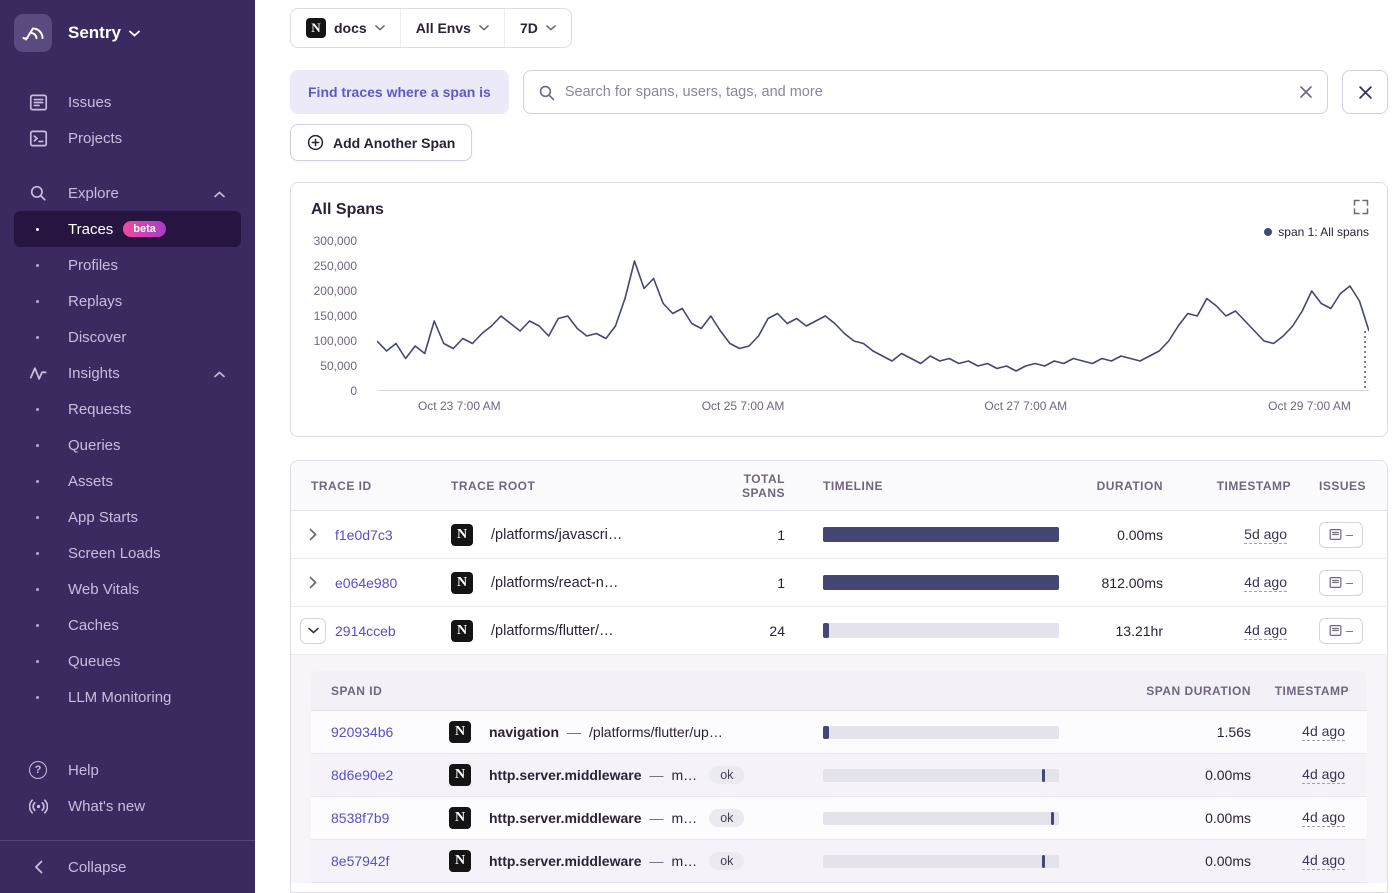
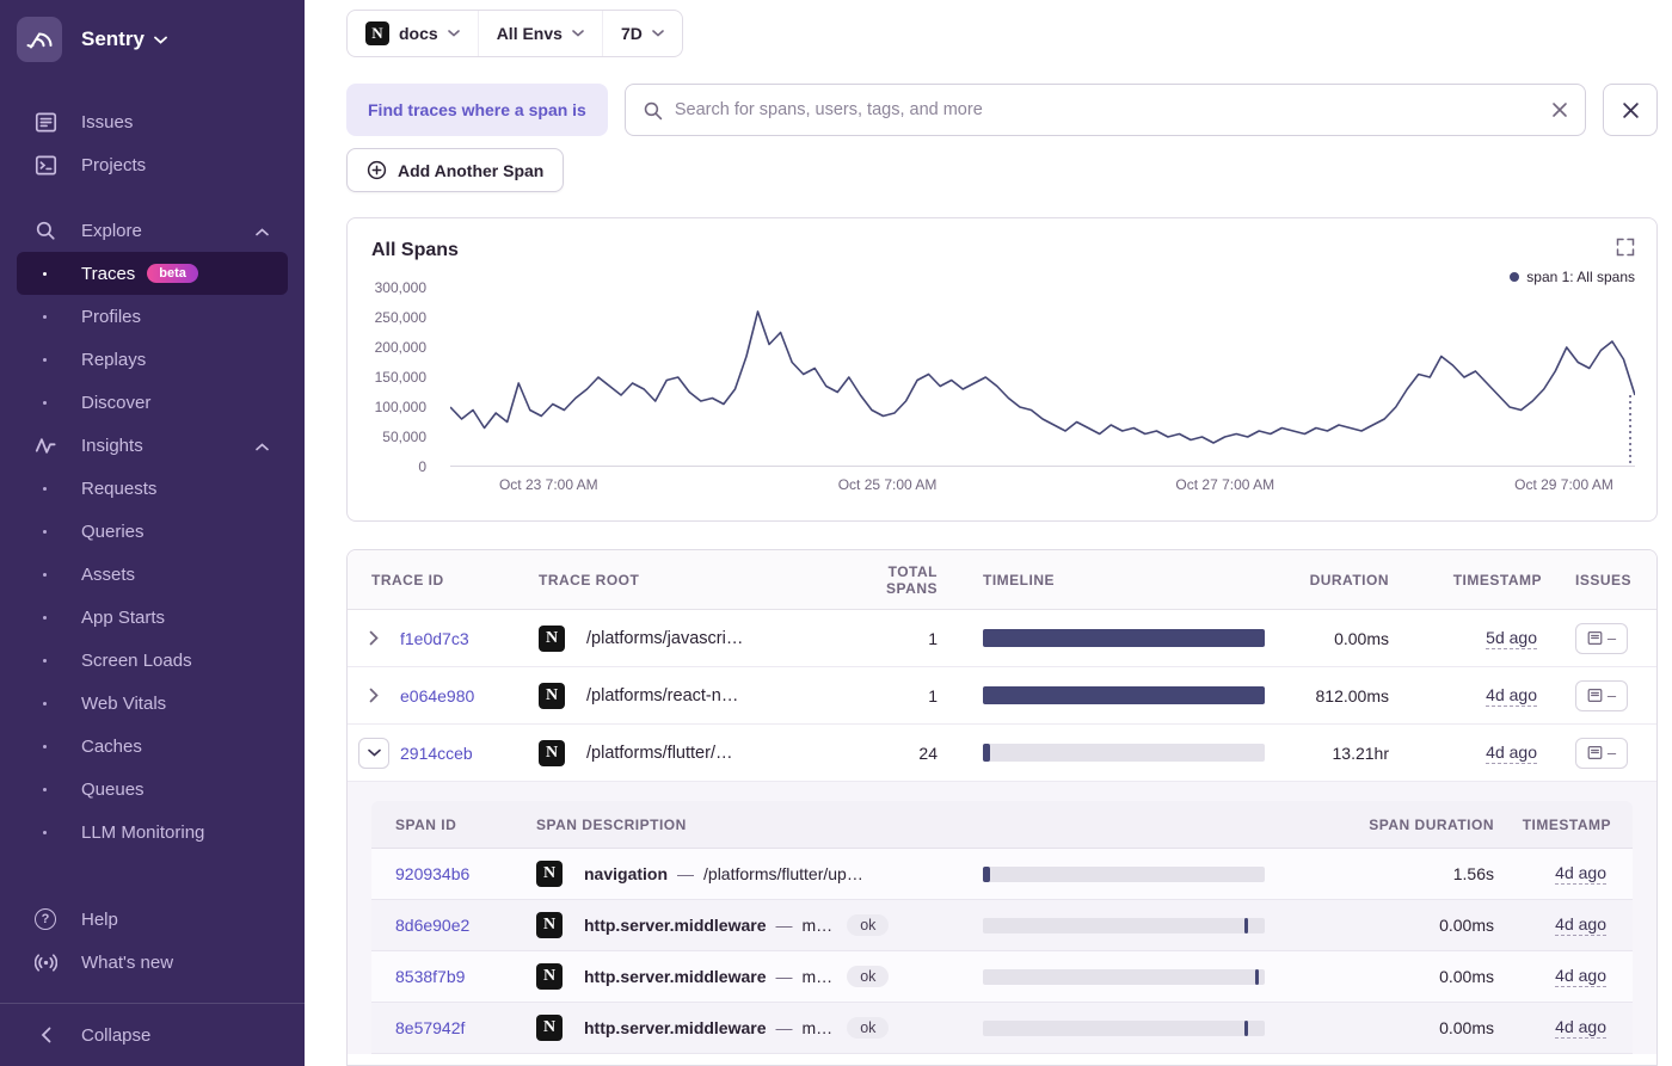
  Sentry
  Issues
  Projects
  Explore
  Traces
  beta
  Profiles
  Replays
  Discover
  Insights
  Requests
  Queries
  Assets
  App Starts
  Screen Loads
  Web Vitals
  Caches
  Queues
  LLM Monitoring
  ?
  Help
  What's new
  Collapse
  N
  docs
  All Envs
  7D
  Find traces where a span is
  Search for spans, users, tags, and more
  Add Another Span
  All Spans
  span 1: All spans
  300,000
  250,000
  200,000
  150,000
  100,000
  50,000
  0
  Oct 23 7:00 AM
  Oct 25 7:00 AM
  Oct 27 7:00 AM
  Oct 29 7:00 AM
  TRACE ID
  TRACE ROOT
  TOTAL SPANS
  TIMELINE
  DURATION
  TIMESTAMP
  ISSUES
  f1e0d7c3
  N
  /platforms/javascri…
  1
  0.00ms
  5d ago
  –
  e064e980
  N
  /platforms/react-n…
  1
  812.00ms
  4d ago
  –
  2914cceb
  N
  /platforms/flutter/…
  24
  13.21hr
  4d ago
  –
  SPAN ID
+ SPAN DESCRIPTION
  SPAN DURATION
  TIMESTAMP
  920934b6
  N
  navigation
  —
  /platforms/flutter/up…
  1.56s
  4d ago
  8d6e90e2
  N
  http.server.middleware
  —
  m…
  ok
  0.00ms
  4d ago
  8538f7b9
  N
  http.server.middleware
  —
  m…
  ok
  0.00ms
  4d ago
  8e57942f
  N
  http.server.middleware
  —
  m…
  ok
  0.00ms
  4d ago
